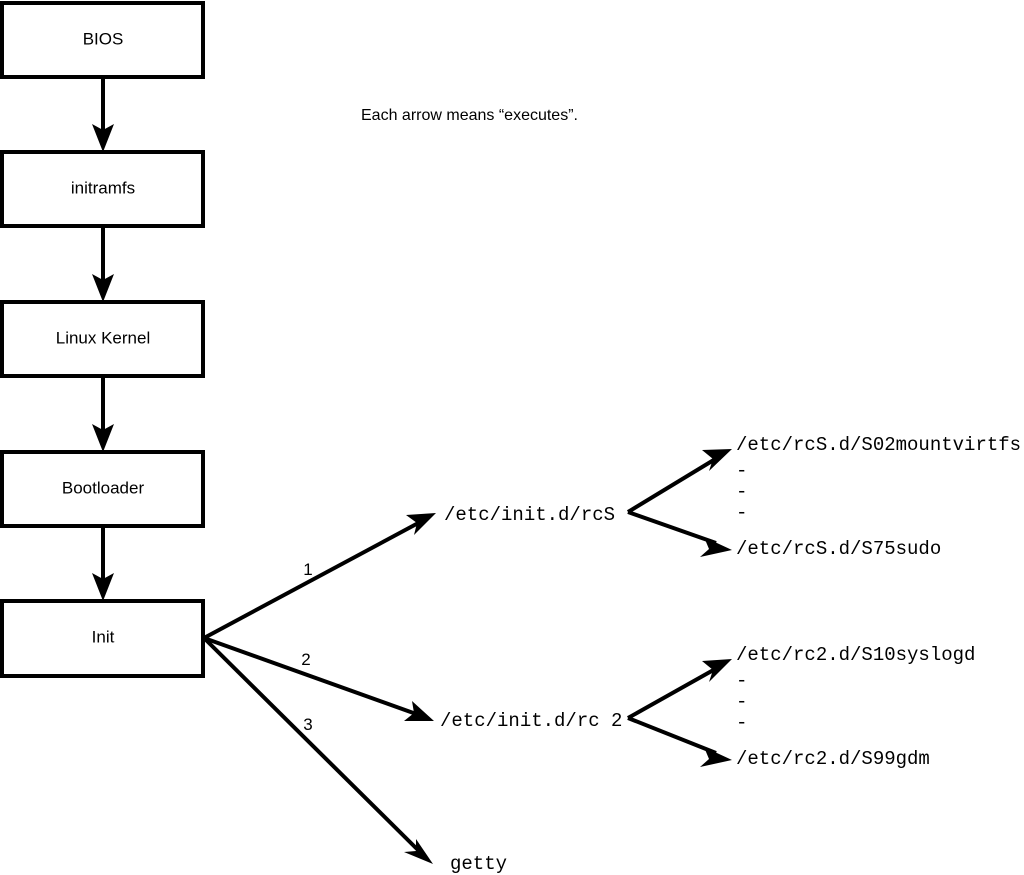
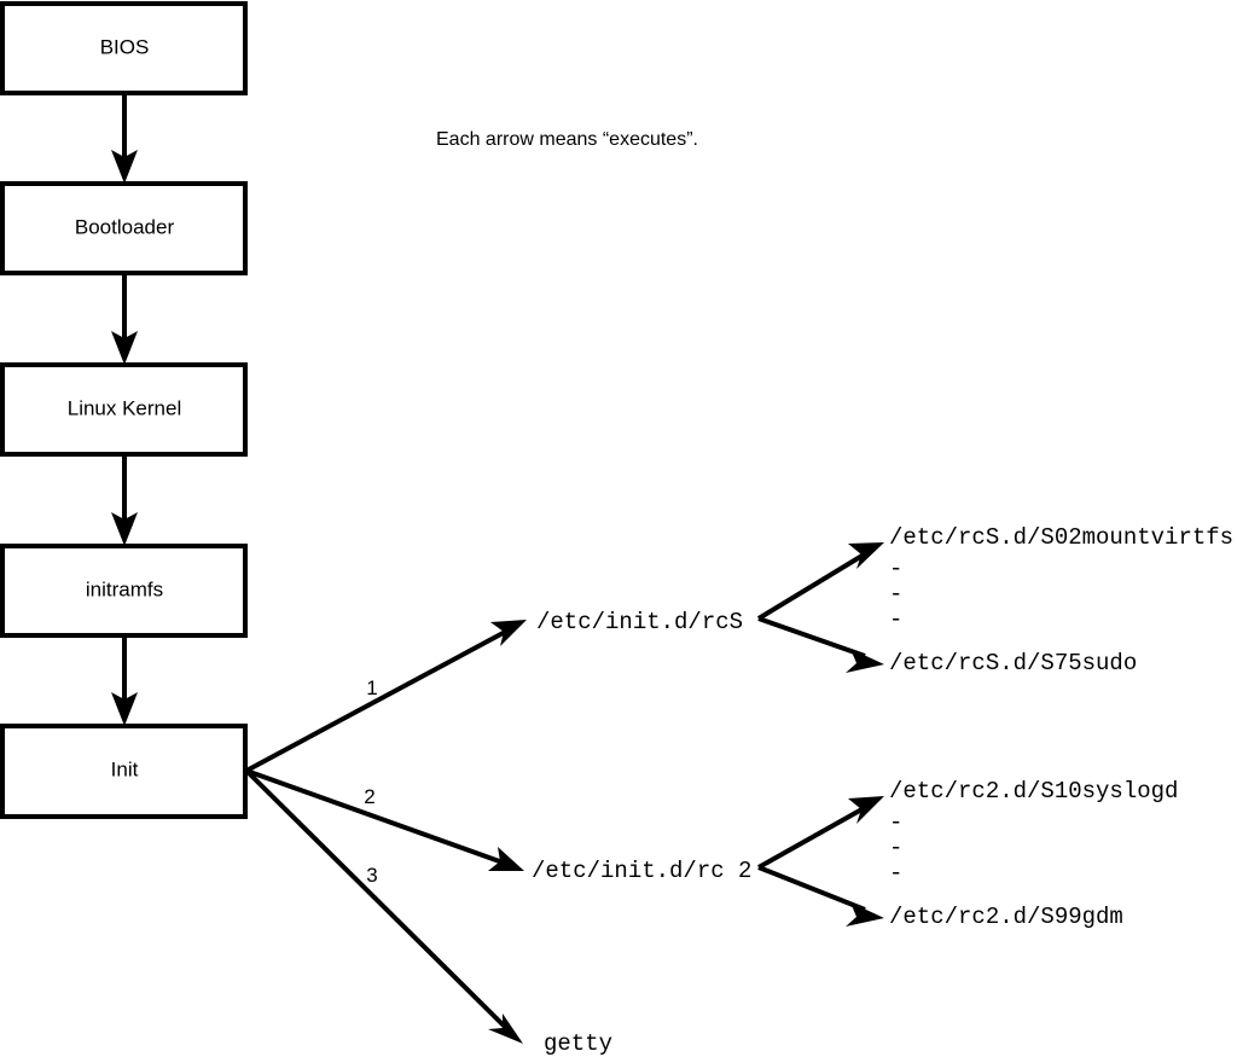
  BIOS
- initramfs
+ Bootloader
  Linux Kernel
- Bootloader
+ initramfs
  Init
  1
  2
  3
  /etc/init.d/rcS
  /etc/init.d/rc 2
  getty
  /etc/rcS.d/S02mountvirtfs
  -
  -
  -
  /etc/rcS.d/S75sudo
  /etc/rc2.d/S10syslogd
  -
  -
  -
  /etc/rc2.d/S99gdm
  Each arrow means “executes”.
